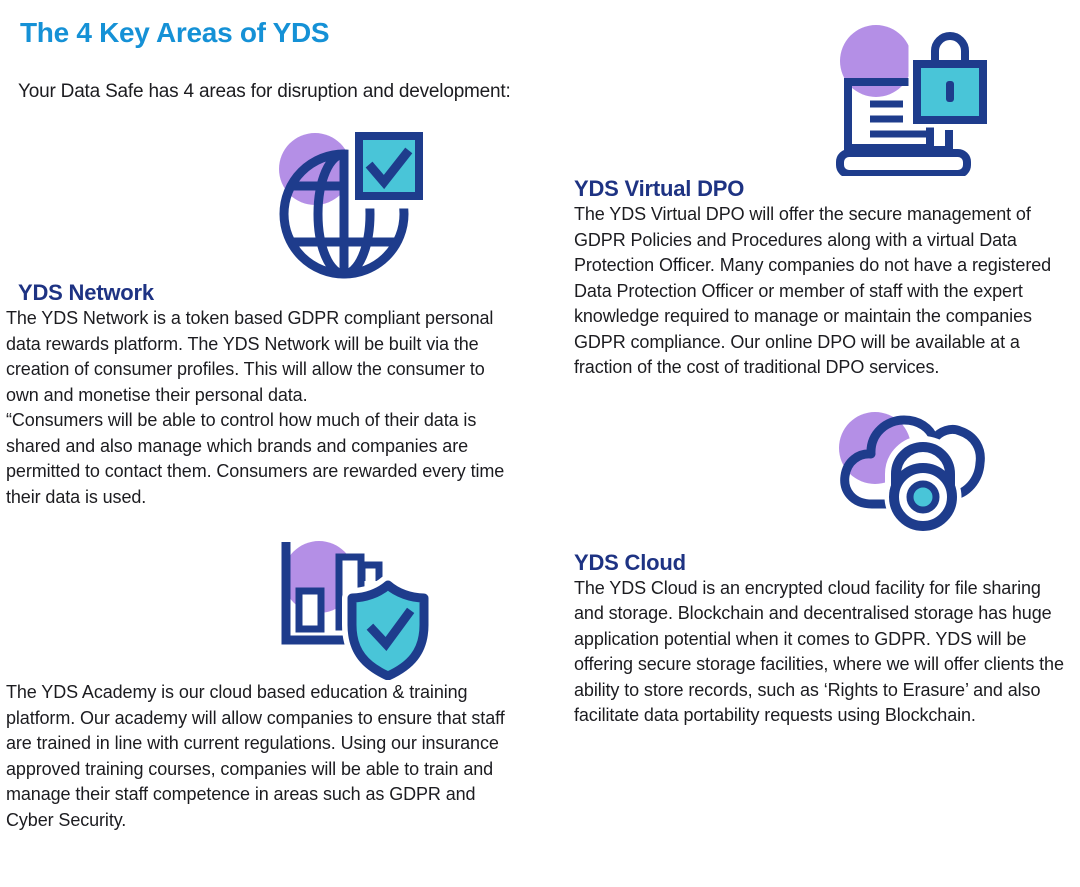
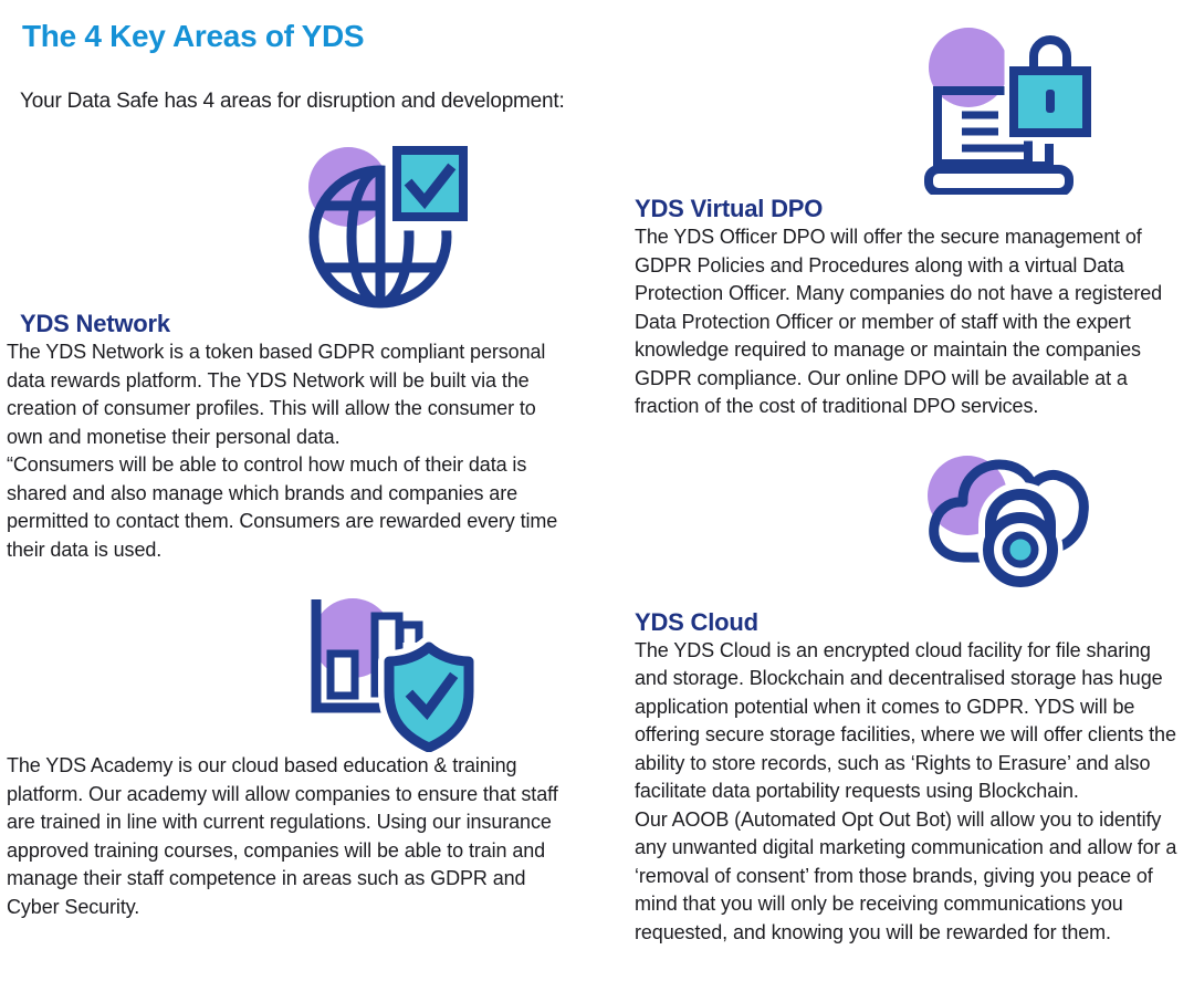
  The 4 Key Areas of YDS
  Your Data Safe has 4 areas for disruption and development:
  YDS Network
  The YDS Network is a token based GDPR compliant personal data rewards platform. The YDS Network will be built via the creation of consumer profiles. This will allow the consumer to own and monetise their personal data.
  “Consumers will be able to control how much of their data is shared and also manage which brands and companies are permitted to contact them. Consumers are rewarded every time their data is used.
  The YDS Academy is our cloud based education & training platform. Our academy will allow companies to ensure that staff are trained in line with current regulations. Using our insurance approved training courses, companies will be able to train and manage their staff competence in areas such as GDPR and Cyber Security.
  YDS Virtual DPO
- The YDS Virtual DPO will offer the secure management of GDPR Policies and Procedures along with a virtual Data Protection Officer. Many companies do not have a registered Data Protection Officer or member of staff with the expert knowledge required to manage or maintain the companies GDPR compliance. Our online DPO will be available at a fraction of the cost of traditional DPO services.
+ The YDS Officer DPO will offer the secure management of GDPR Policies and Procedures along with a virtual Data Protection Officer. Many companies do not have a registered Data Protection Officer or member of staff with the expert knowledge required to manage or maintain the companies GDPR compliance. Our online DPO will be available at a fraction of the cost of traditional DPO services.
  YDS Cloud
  The YDS Cloud is an encrypted cloud facility for file sharing and storage. Blockchain and decentralised storage has huge application potential when it comes to GDPR. YDS will be offering secure storage facilities, where we will offer clients the ability to store records, such as ‘Rights to Erasure’ and also facilitate data portability requests using Blockchain.
+ Our AOOB (Automated Opt Out Bot) will allow you to identify any unwanted digital marketing communication and allow for a ‘removal of consent’ from those brands, giving you peace of mind that you will only be receiving communications you requested, and knowing you will be rewarded for them.
